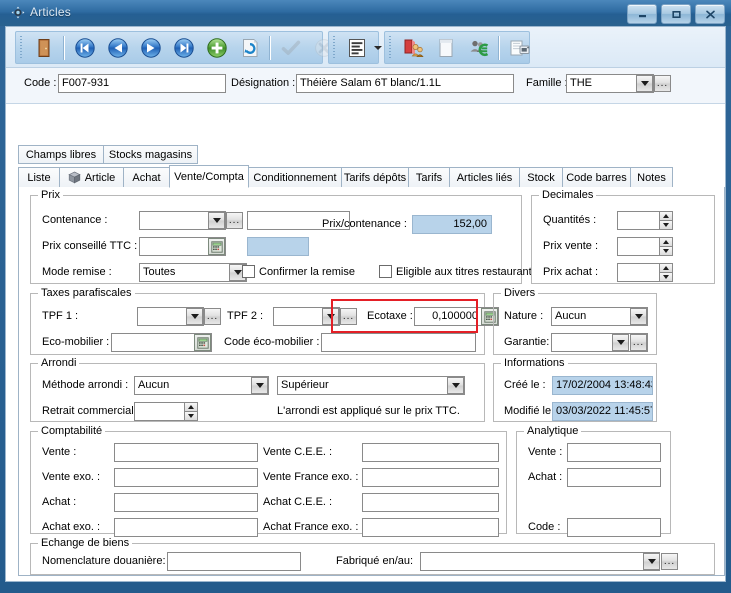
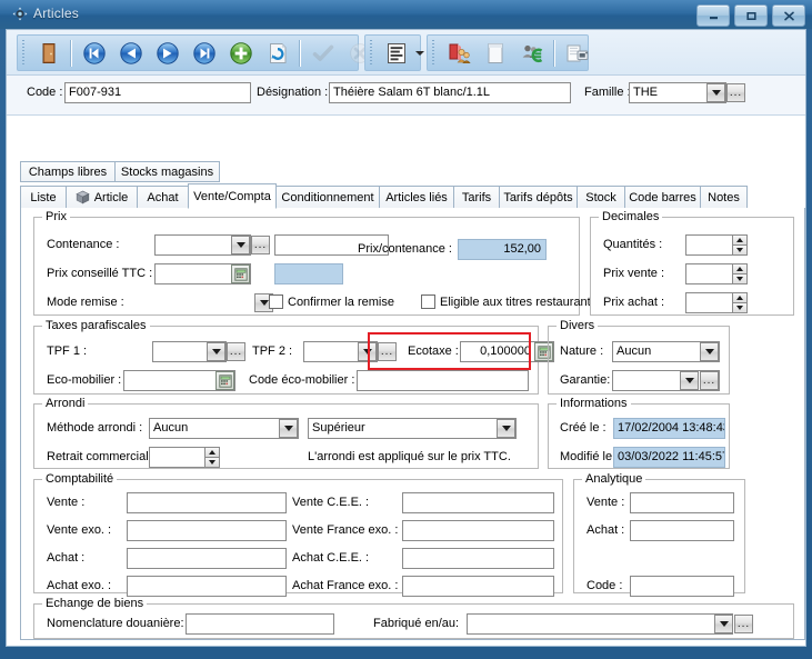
  Articles
  Code :
  F007-931
  Désignation :
  Théière Salam 6T blanc/1.1L
  Famille
  THE
  ...
  Champs libres
  Stocks magasins
  Liste
  Article
  Achat
  Vente/Compta
  Conditionnement
- Tarifs dépôts
+ Articles liés
  Tarifs
- Articles liés
+ Tarifs dépôts
  Stock
  Code barres
  Notes
  Prix
  Contenance :
  ...
  Prix conseillé TTC :
  Prix/contenance :
  152,00
  Mode remise :
- Toutes
  Confirmer la remise
  Eligible aux titres restaurant
  Decimales
  Quantités :
  Prix vente :
  Prix achat :
  Taxes parafiscales
  TPF 1 :
  ...
  TPF 2 :
  ...
  Ecotaxe :
  0,100000
  Eco-mobilier :
  Code éco-mobilier :
  Divers
  Nature :
  Aucun
  Garantie:
  ...
  Arrondi
  Méthode arrondi :
  Aucun
  Supérieur
  Retrait commercial
  L'arrondi est appliqué sur le prix TTC.
  Informations
  Créé le :
  17/02/2004 13:48:4
  Modifié le
  03/03/2022 11:45:5
  Comptabilité
  Vente :
  Vente exo. :
  Achat :
  Achat exo. :
  Vente C.E.E. :
  Vente France exo. :
  Achat C.E.E. :
  Achat France exo. :
  Analytique
  Vente :
  Achat :
  Code :
  Echange de biens
  Nomenclature douanière:
  Fabriqué en/au:
  ...
